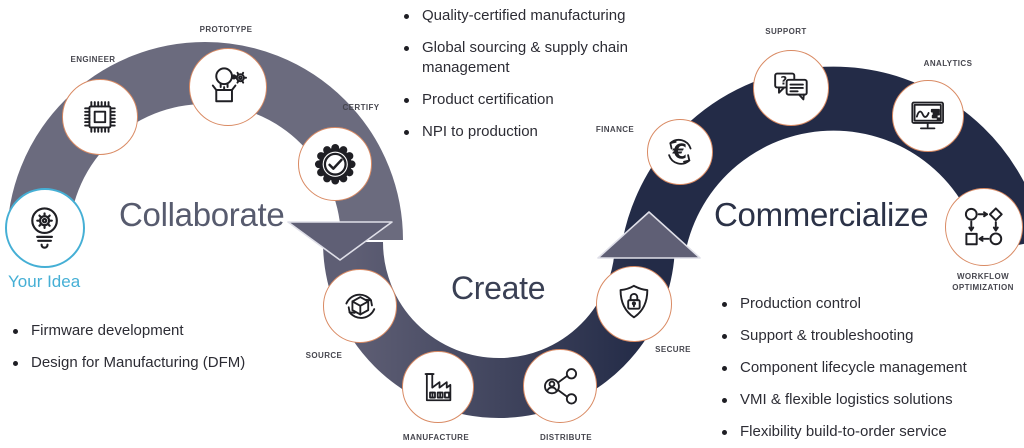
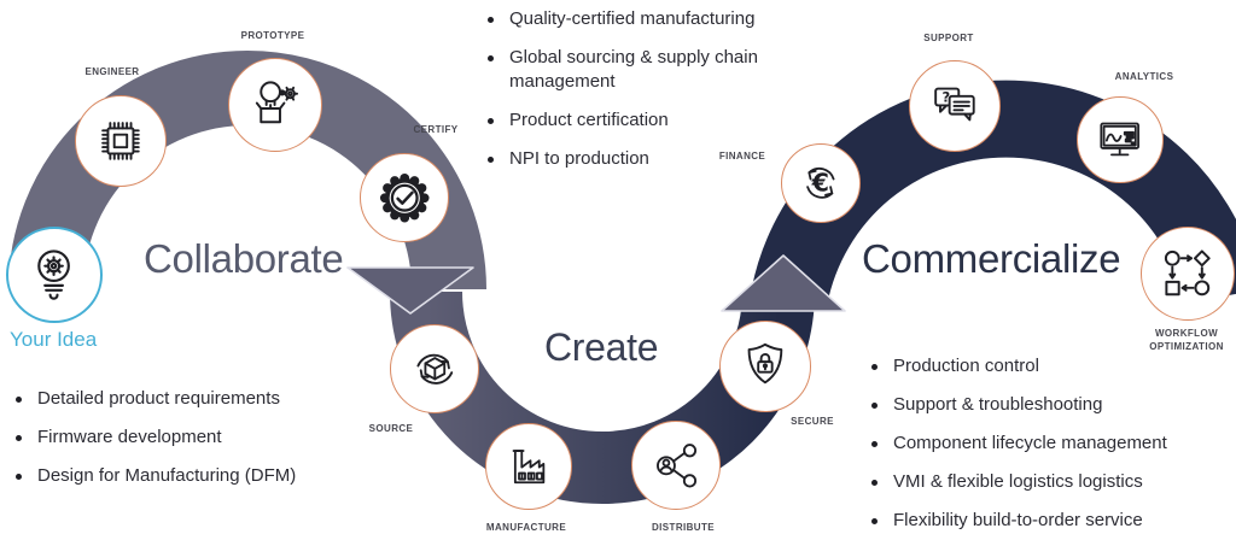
  €
  ?
  ENGINEER
  PROTOTYPE
  CERTIFY
  SOURCE
  MANUFACTURE
  DISTRIBUTE
  SECURE
  FINANCE
  SUPPORT
  ANALYTICS
  WORKFLOW OPTIMIZATION
  Collaborate
  Create
  Commercialize
  Your Idea
  Quality-certified manufacturing
  Global sourcing & supply chain management
  Product certification
  NPI to production
+ Detailed product requirements
  Firmware development
  Design for Manufacturing (DFM)
  Production control
  Support & troubleshooting
  Component lifecycle management
- VMI & flexible logistics solutions
+ VMI & flexible logistics logistics
  Flexibility build-to-order service
